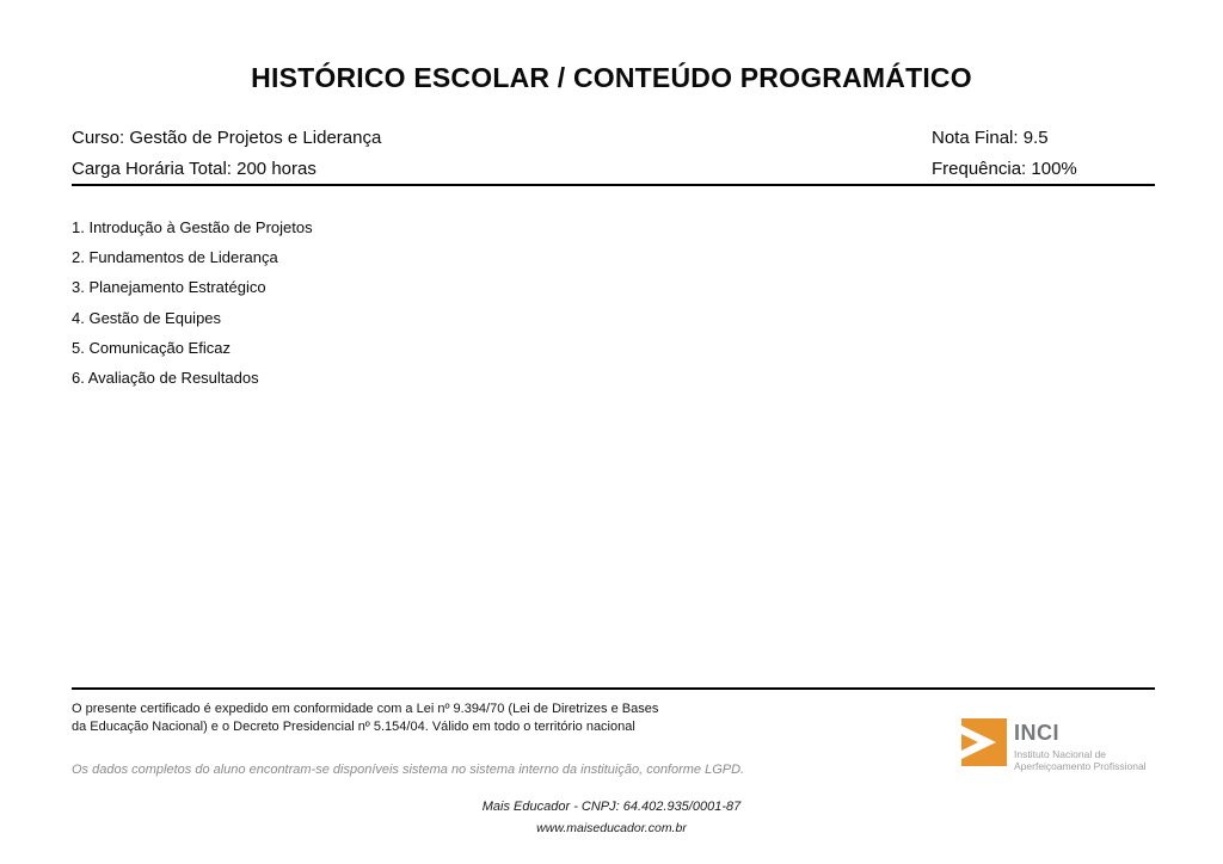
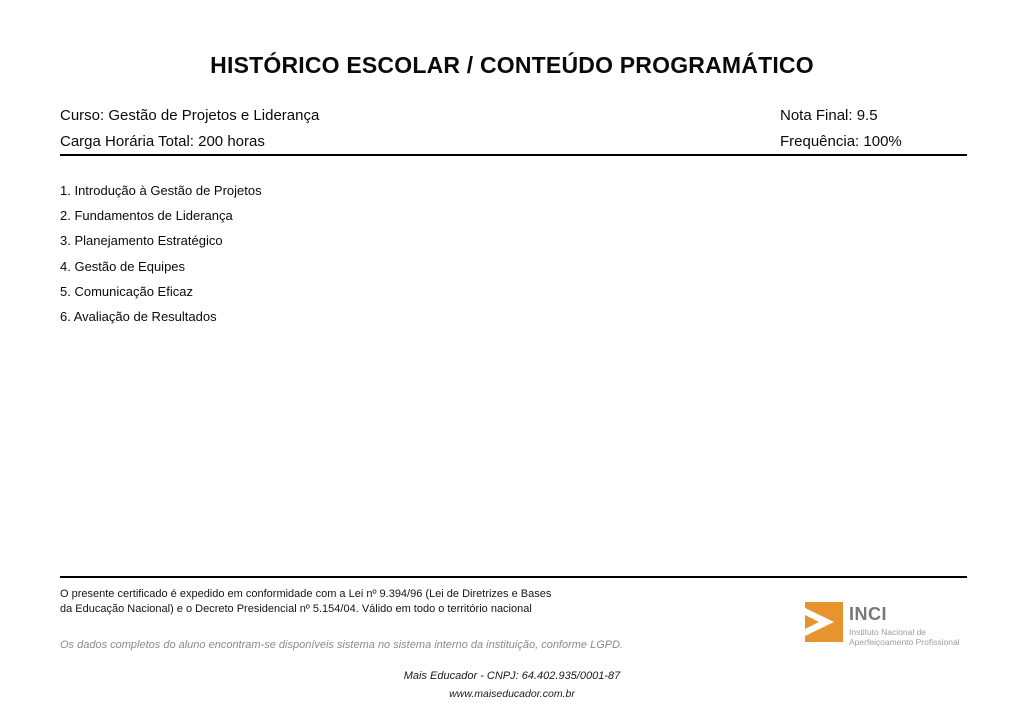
  HISTÓRICO ESCOLAR / CONTEÚDO PROGRAMÁTICO
  Curso: Gestão de Projetos e Liderança
  Carga Horária Total: 200 horas
  Nota Final: 9.5
  Frequência: 100%
  1. Introdução à Gestão de Projetos
  2. Fundamentos de Liderança
  3. Planejamento Estratégico
  4. Gestão de Equipes
  5. Comunicação Eficaz
  6. Avaliação de Resultados
- O presente certificado é expedido em conformidade com a Lei nº 9.394/70 (Lei de Diretrizes e Bases
+ O presente certificado é expedido em conformidade com a Lei nº 9.394/96 (Lei de Diretrizes e Bases
  da Educação Nacional) e o Decreto Presidencial nº 5.154/04. Válido em todo o território nacional
  Os dados completos do aluno encontram-se disponíveis sistema no sistema interno da instituição, conforme LGPD.
  INCI
  Instituto Nacional de
  Aperfeiçoamento Profissional
  Mais Educador - CNPJ: 64.402.935/0001-87
  www.maiseducador.com.br
